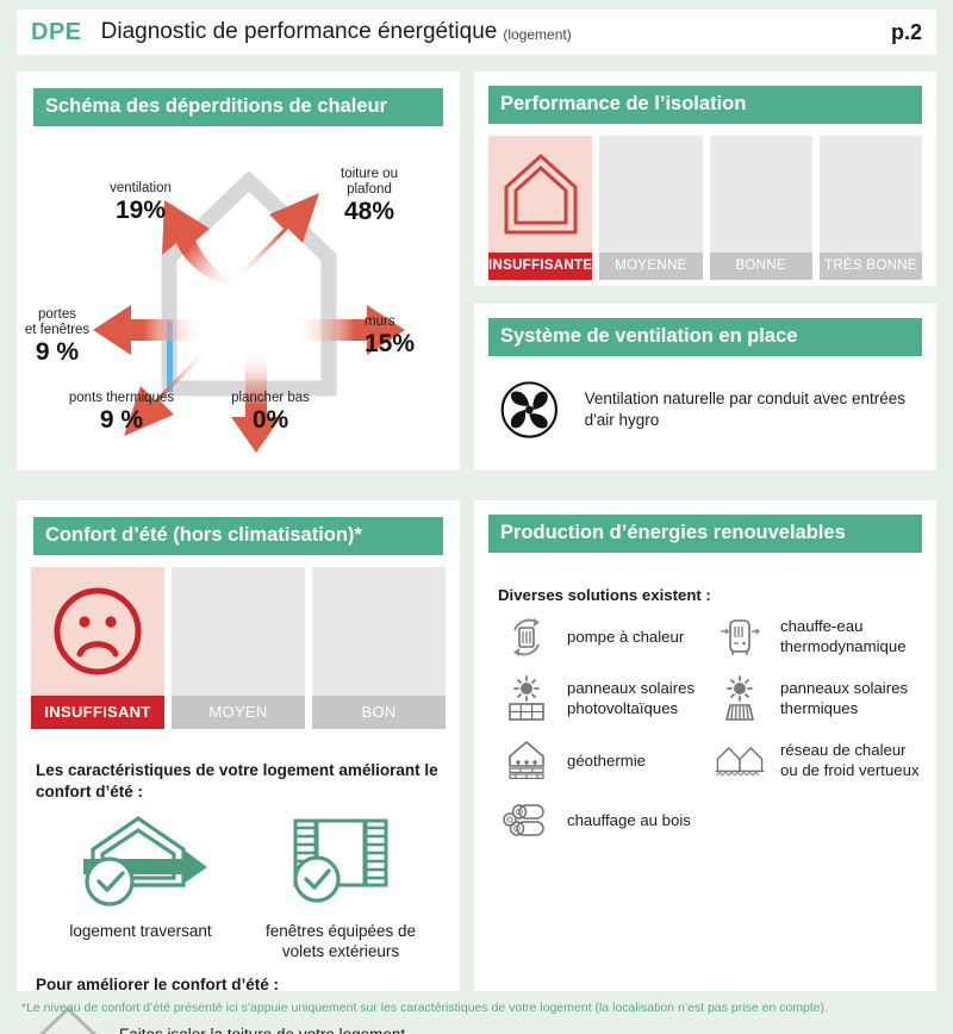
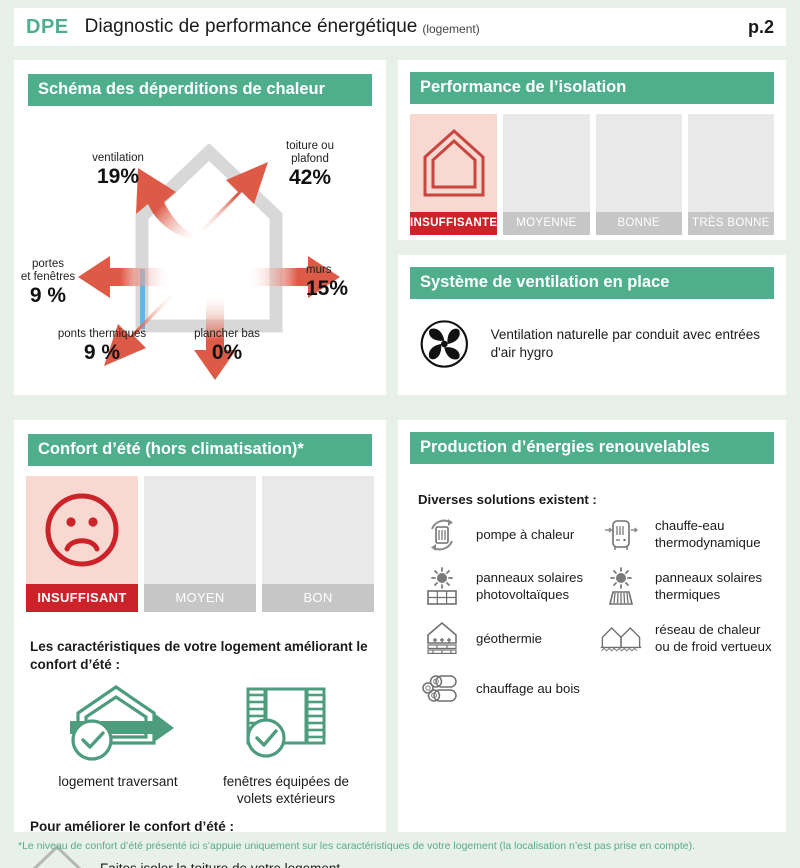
  DPE
  Diagnostic de performance énergétique
  (logement)
  p.2
  Schéma des déperditions de chaleur
  ventilation
  19%
  toiture ou
  plafond
- 48%
+ 42%
  portes
  et fenêtres
  9 %
  murs
  15%
  ponts thermiques
  9 %
  plancher bas
  0%
  Performance de l’isolation
  INSUFFISANTE
  MOYENNE
  BONNE
  TRÈS BONNE
  Système de ventilation en place
  Ventilation naturelle par conduit avec entrées d'air hygro
  Confort d’été (hors climatisation)*
  INSUFFISANT
  MOYEN
  BON
  Les caractéristiques de votre logement améliorant le
  confort d’été :
  logement traversant
  fenêtres équipées de
  volets extérieurs
  Pour améliorer le confort d’été :
  Production d’énergies renouvelables
  Diverses solutions existent :
  pompe à chaleur
  chauffe-eau
  thermodynamique
  panneaux solaires
  photovoltaïques
  panneaux solaires
  thermiques
  géothermie
  réseau de chaleur
  ou de froid vertueux
  chauffage au bois
  *Le niveau de confort d’été présenté ici s’appuie uniquement sur les caractéristiques de votre logement (la localisation n’est pas prise en compte).
